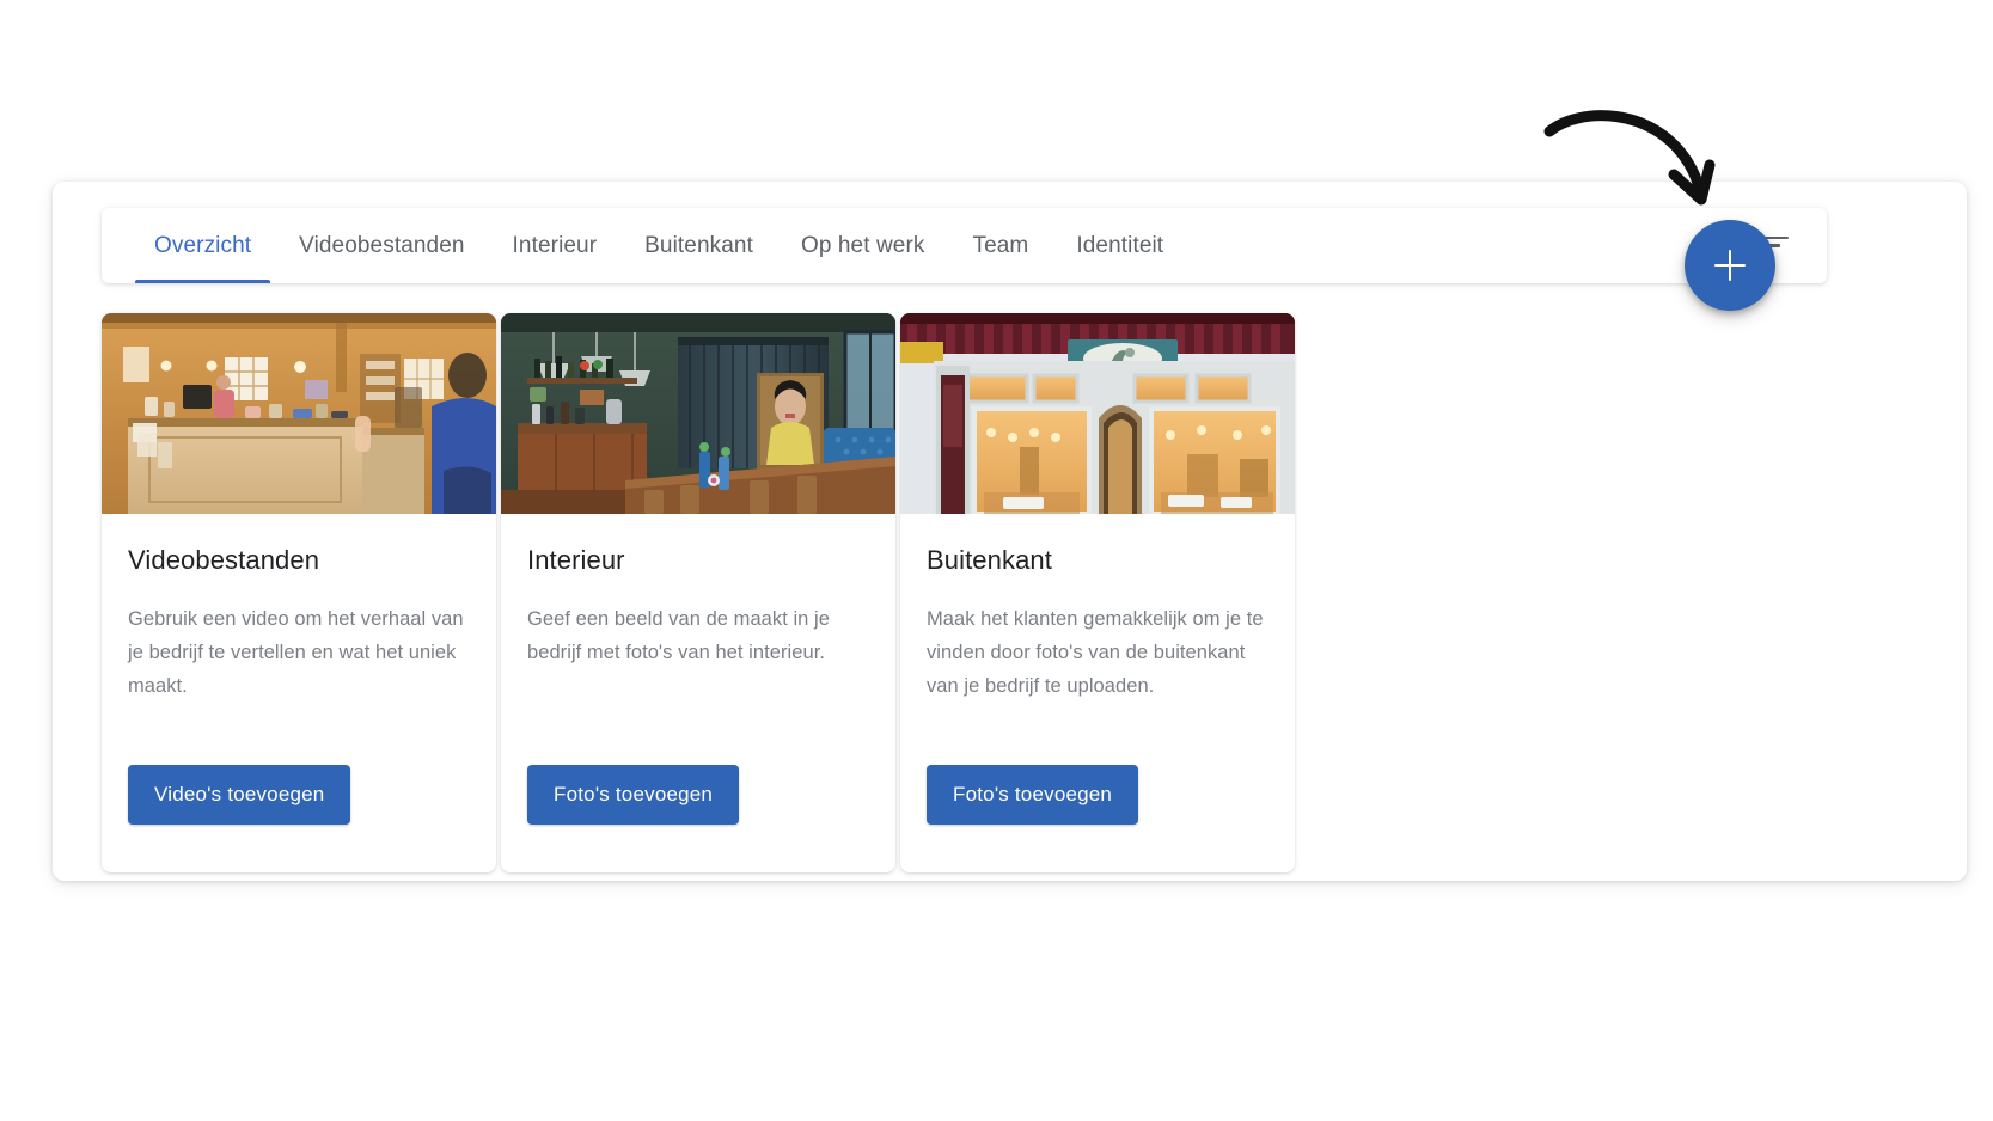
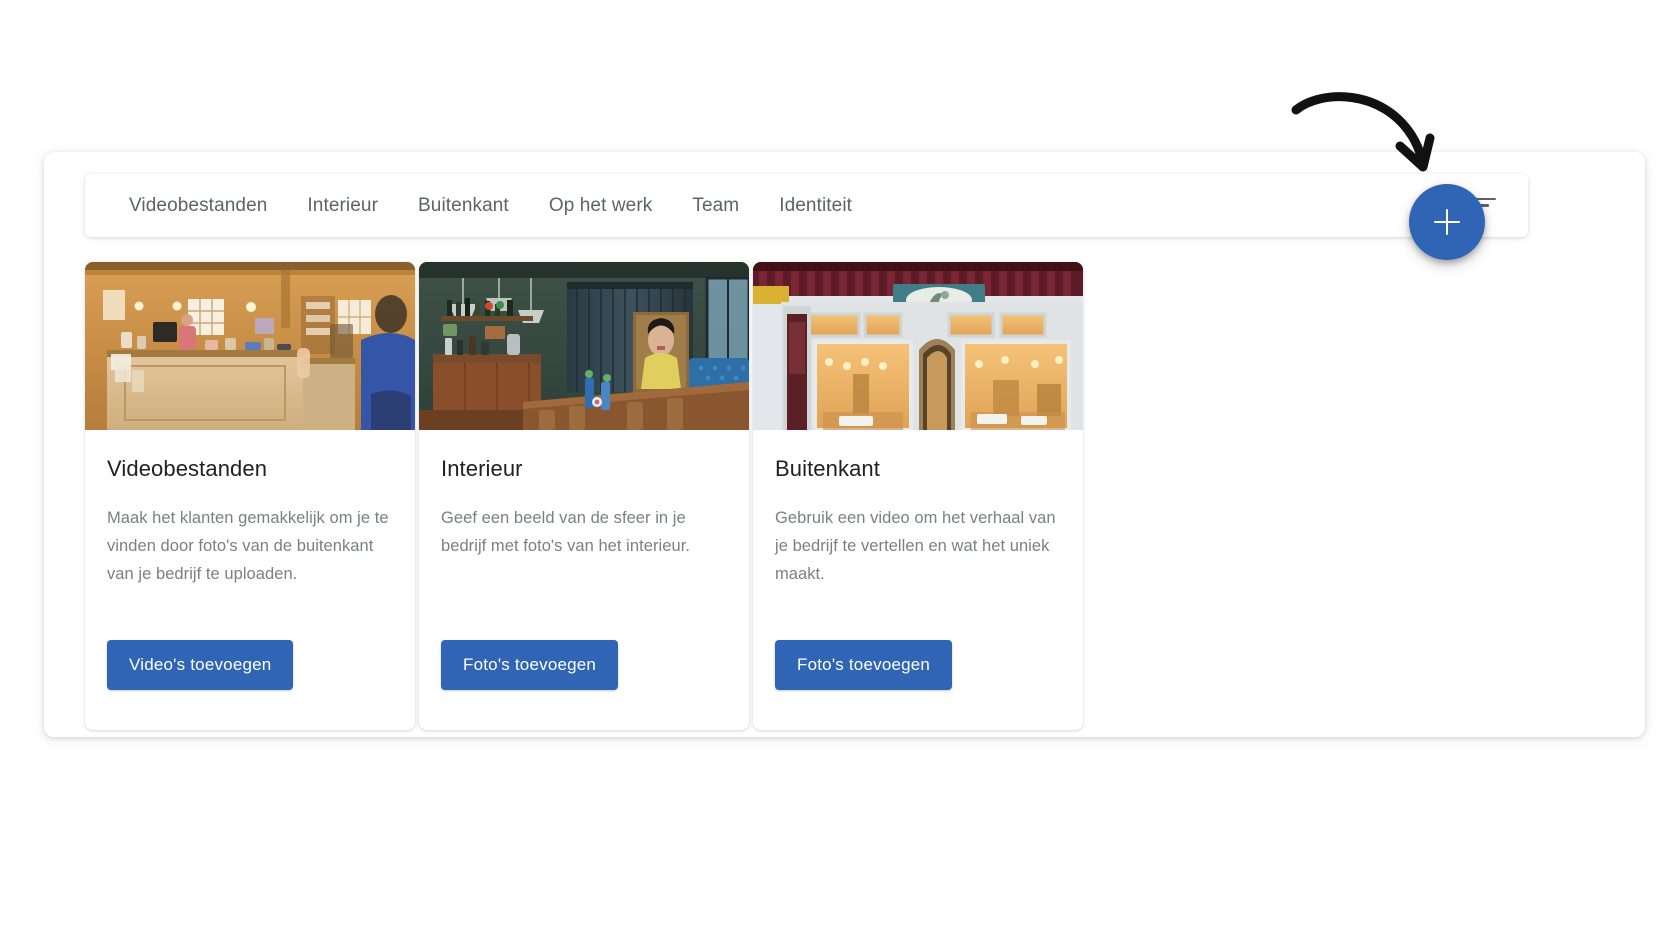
- Overzicht
  Videobestanden
  Interieur
  Buitenkant
  Op het werk
  Team
  Identiteit
  Videobestanden
- Gebruik een video om het verhaal van je bedrijf te vertellen en wat het uniek maakt.
+ Maak het klanten gemakkelijk om je te vinden door foto's van de buitenkant van je bedrijf te uploaden.
  Video's toevoegen
  Interieur
- Geef een beeld van de maakt in je bedrijf met foto's van het interieur.
+ Geef een beeld van de sfeer in je bedrijf met foto's van het interieur.
  Foto's toevoegen
  Buitenkant
- Maak het klanten gemakkelijk om je te vinden door foto's van de buitenkant van je bedrijf te uploaden.
+ Gebruik een video om het verhaal van je bedrijf te vertellen en wat het uniek maakt.
  Foto's toevoegen
